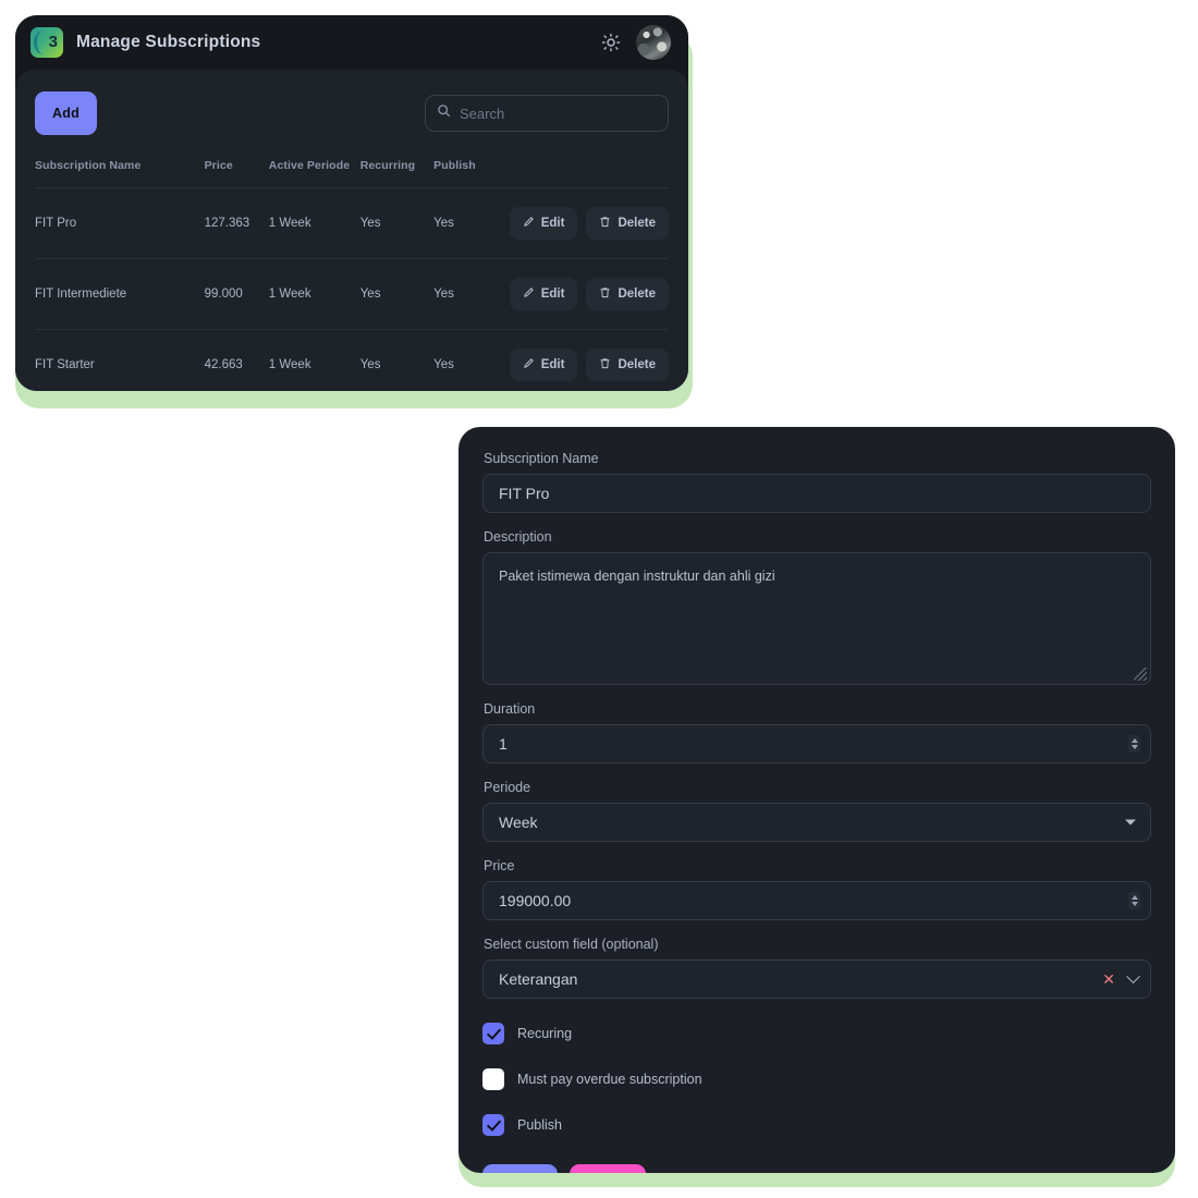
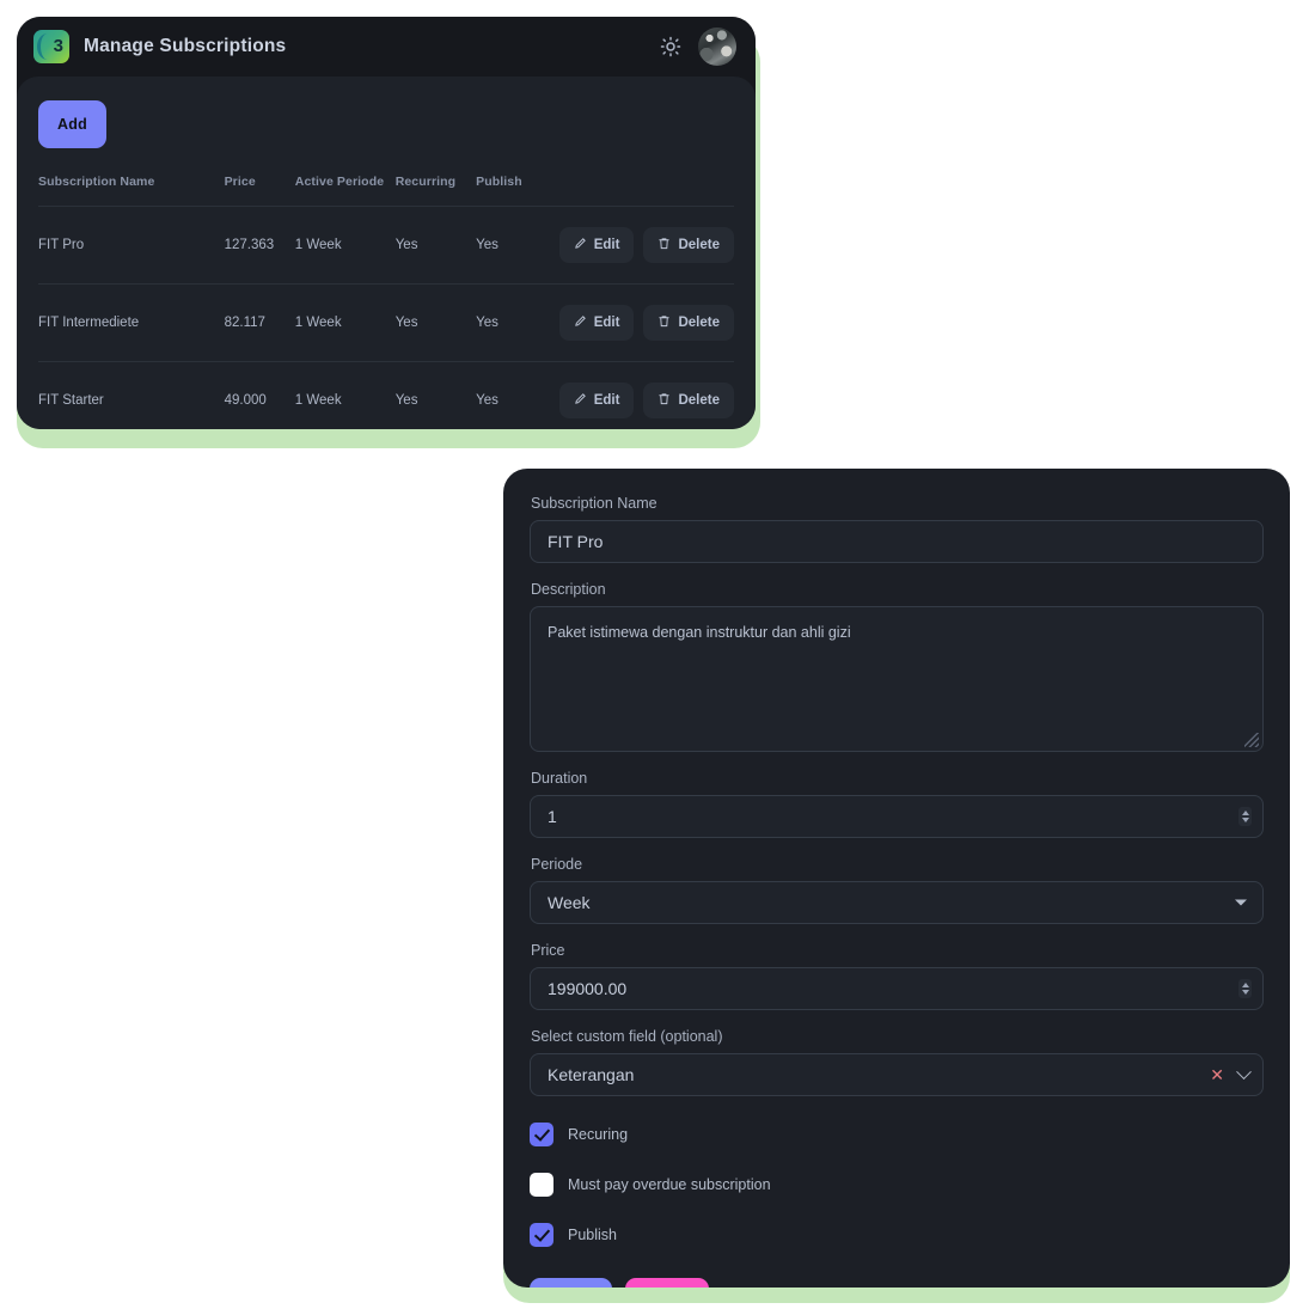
  3
  Manage Subscriptions
  Add
- Search
  Subscription Name	Price	Active Periode	Recurring	Publish
  FIT Pro	127.363	1 Week	Yes	Yes	Edit Delete
- FIT Intermediete	99.000	1 Week	Yes	Yes	Edit Delete
+ FIT Intermediete	82.117	1 Week	Yes	Yes	Edit Delete
- FIT Starter	42.663	1 Week	Yes	Yes	Edit Delete
+ FIT Starter	49.000	1 Week	Yes	Yes	Edit Delete
  Subscription Name
  FIT Pro
  Description
  Paket istimewa dengan instruktur dan ahli gizi
  Duration
  1
  Periode
  Week
  Price
  199000.00
  Select custom field (optional)
  Keterangan
  ✕
  Recuring
  Must pay overdue subscription
  Publish
